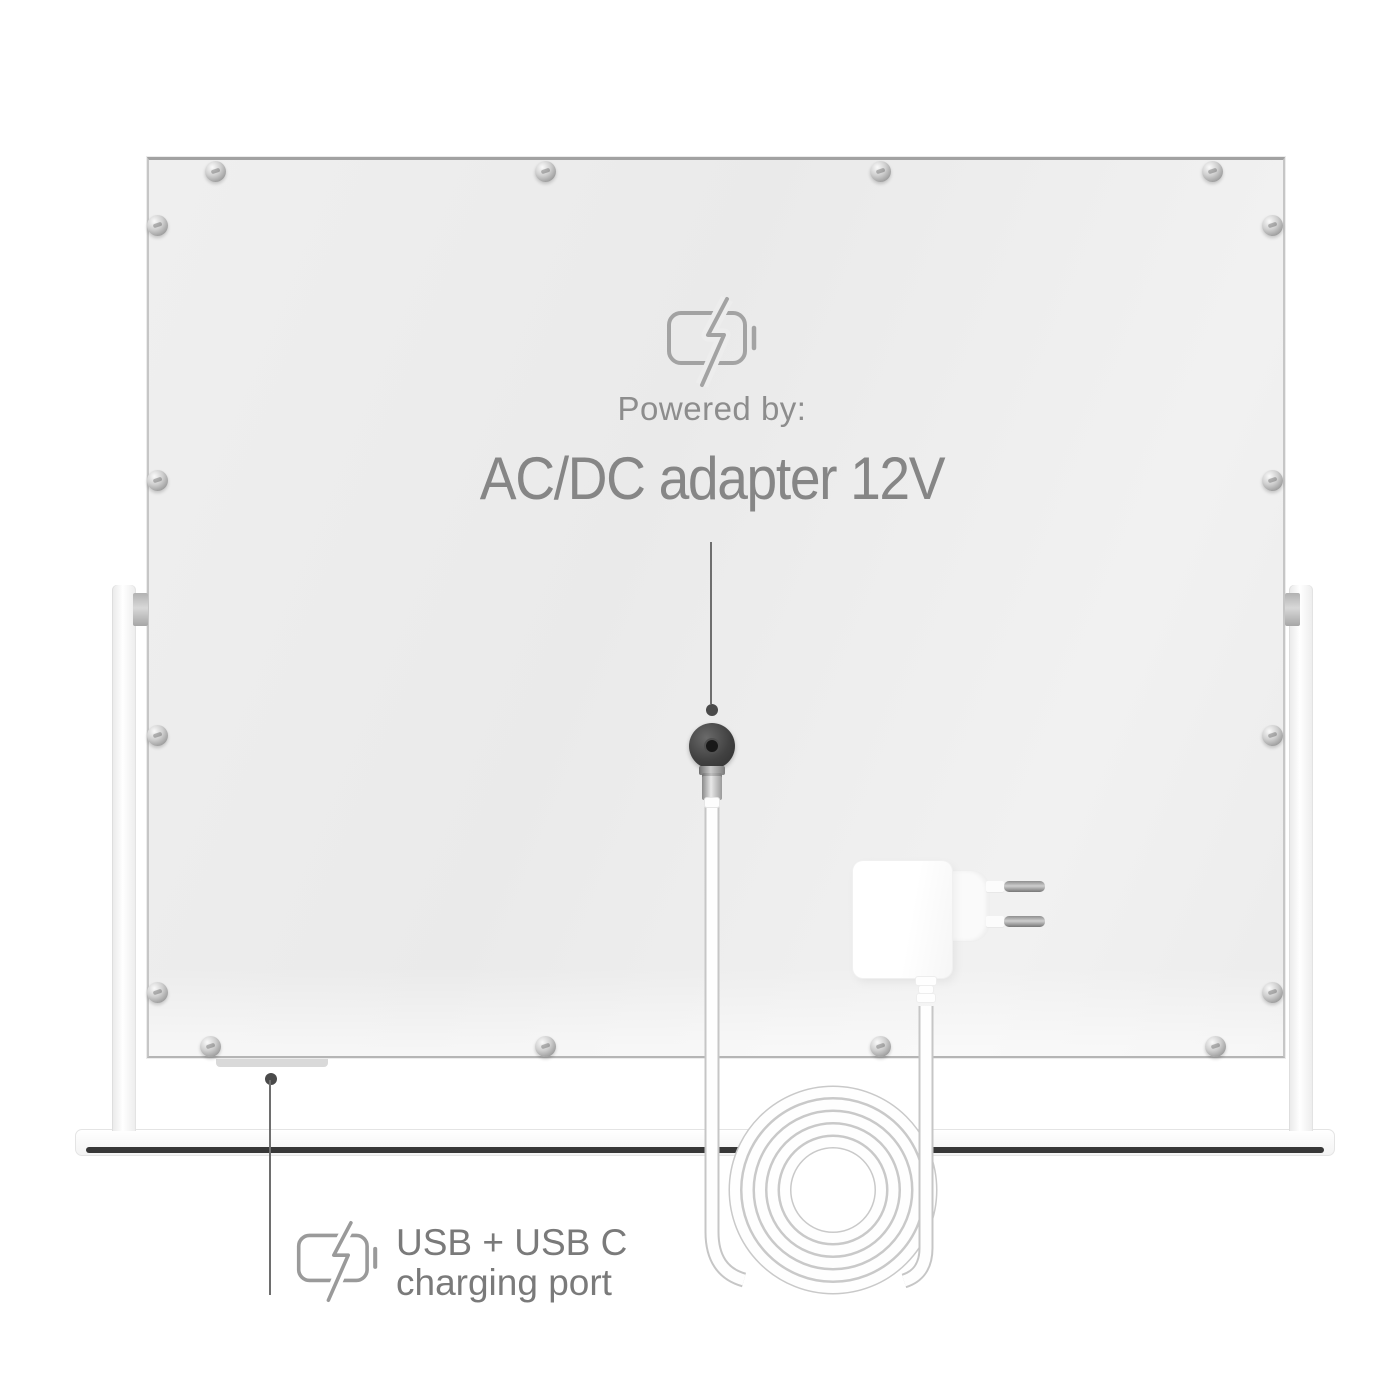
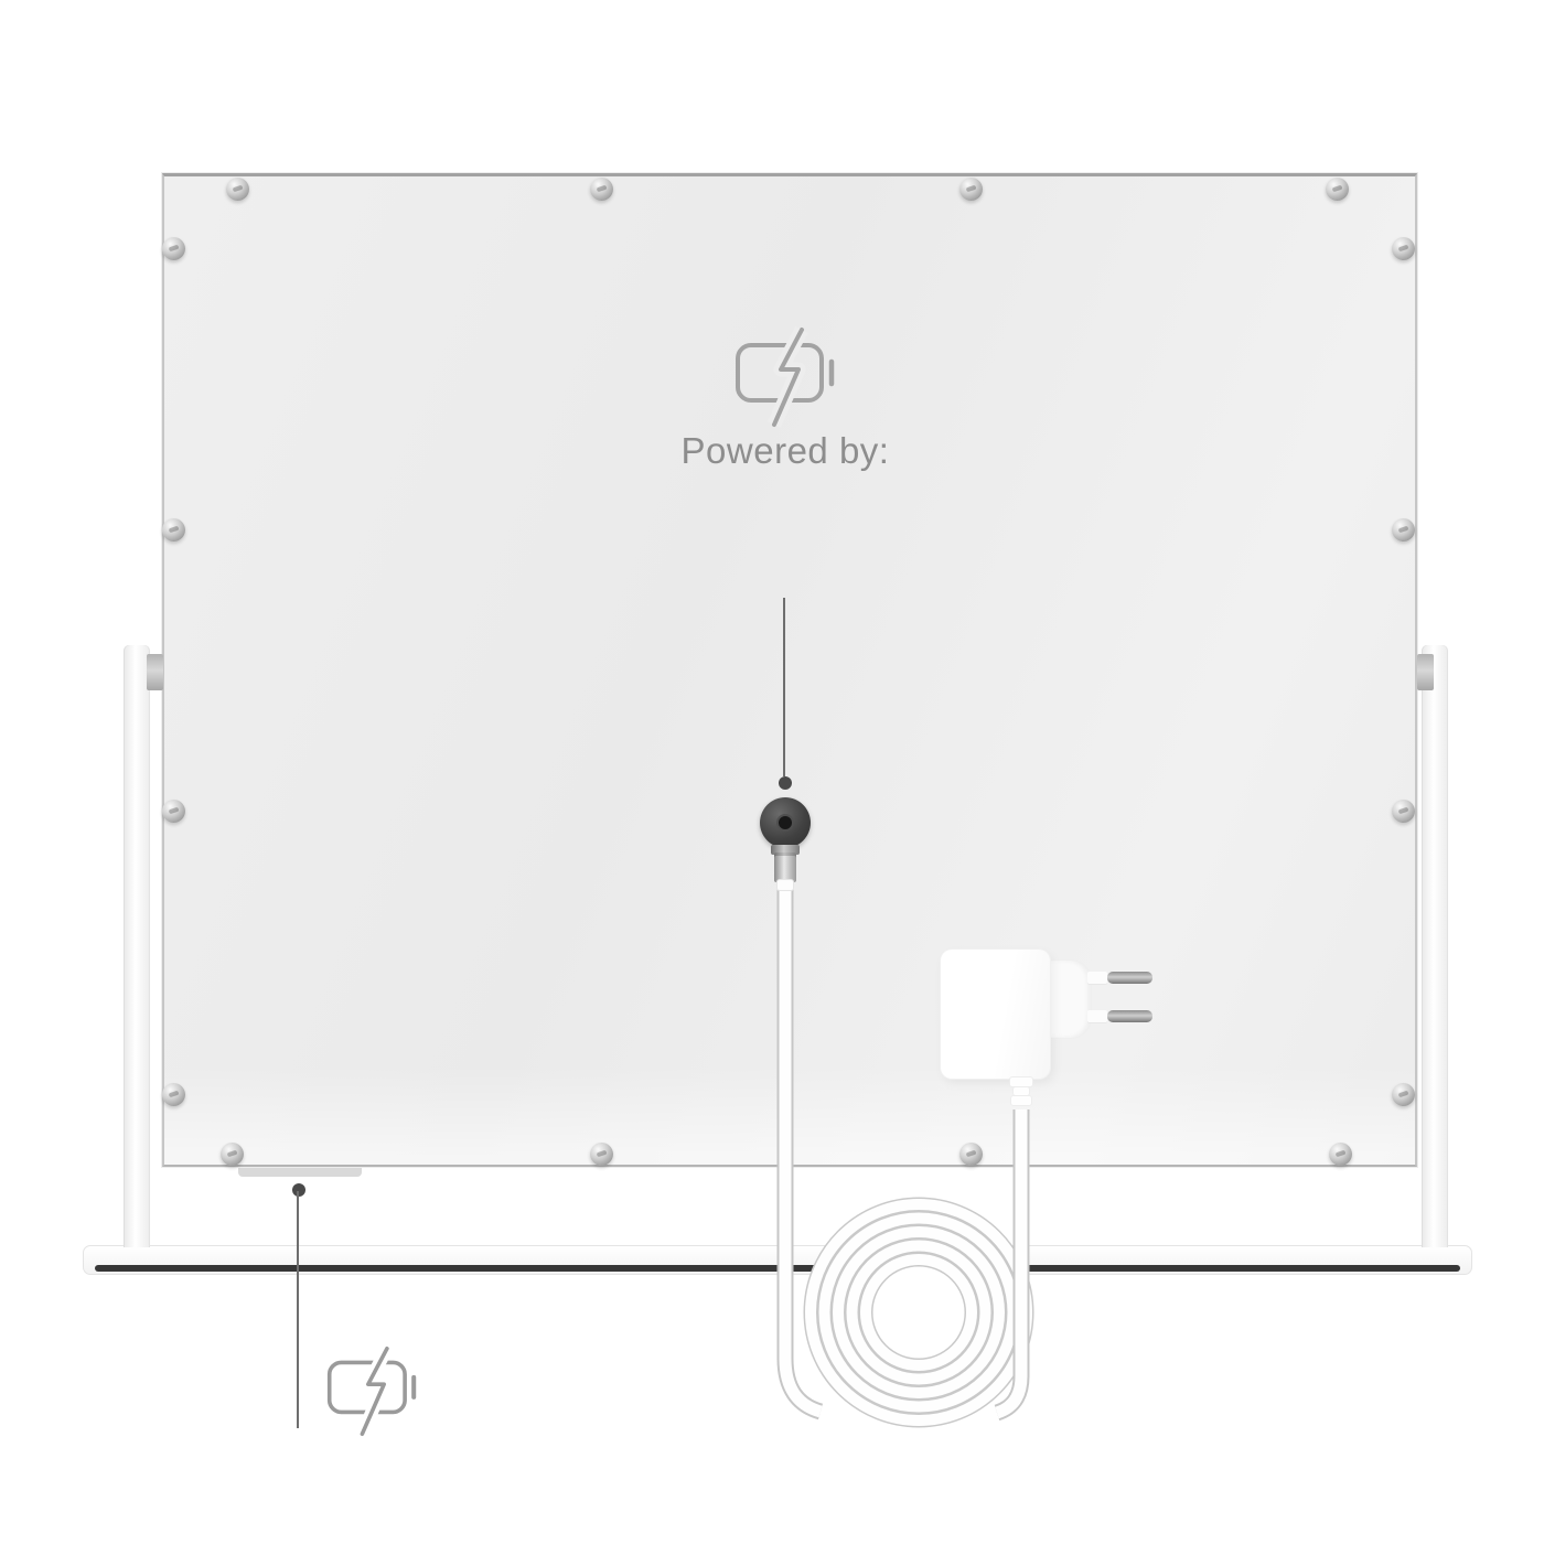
  Powered by:
- AC/DC adapter 12V
- USB + USB C
- charging port
